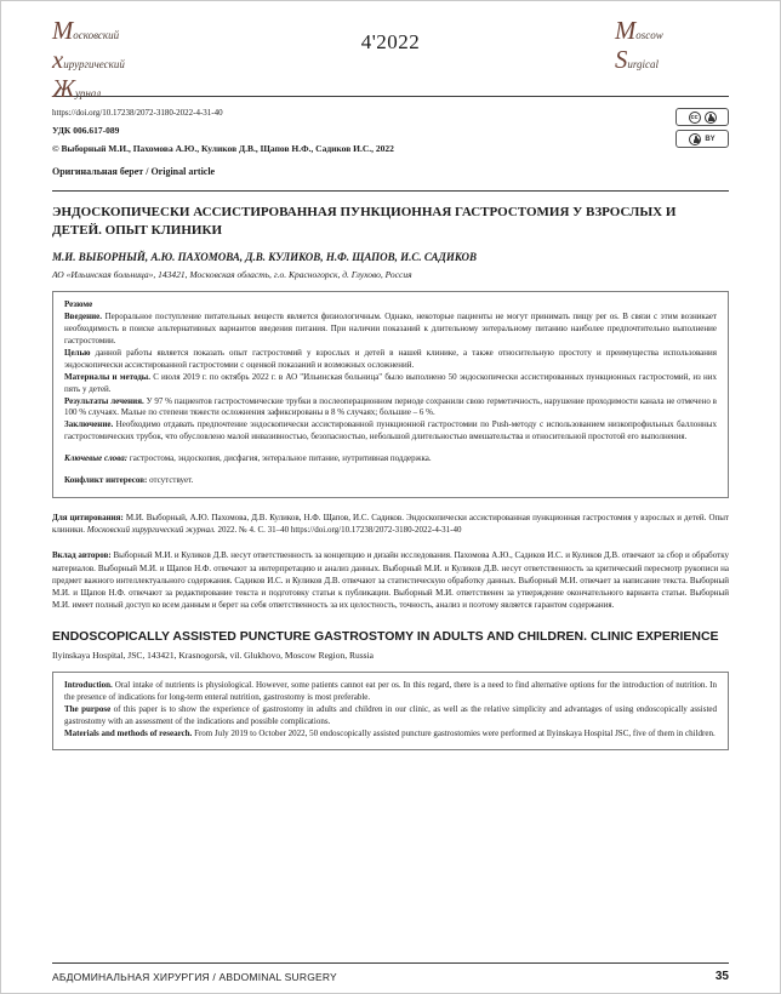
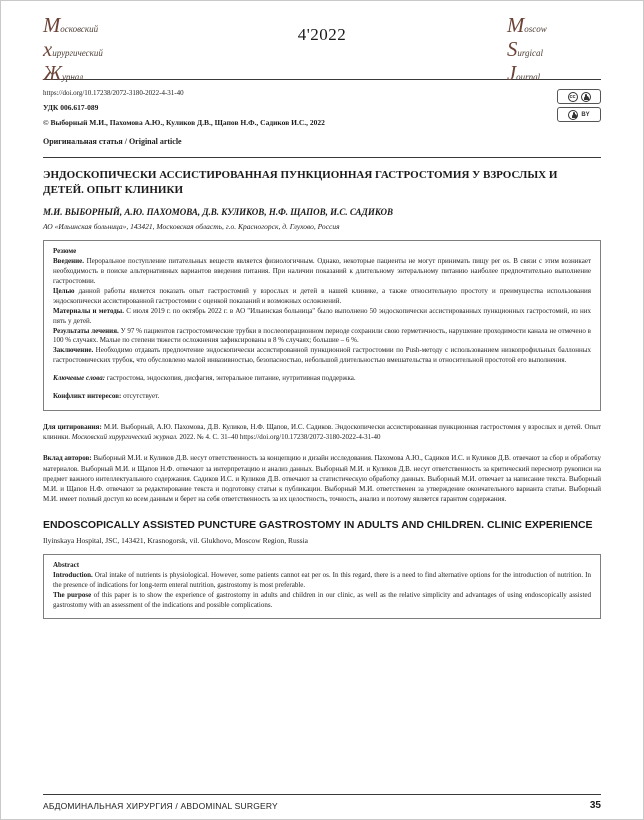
  Московский
  хирургический
  Журнал
  4'2022
  Moscow
  Surgical
+ Journal
  https://doi.org/10.17238/2072-3180-2022-4-31-40
  УДК 006.617-089
  © Выборный М.И., Пахомова А.Ю., Куликов Д.В., Щапов Н.Ф., Садиков И.С., 2022
- Оригинальная берет / Original article
+ Оригинальная статья / Original article
  ЭНДОСКОПИЧЕСКИ АССИСТИРОВАННАЯ ПУНКЦИОННАЯ ГАСТРОСТОМИЯ У ВЗРОСЛЫХ И ДЕТЕЙ. ОПЫТ КЛИНИКИ
  М.И. ВЫБОРНЫЙ, А.Ю. ПАХОМОВА, Д.В. КУЛИКОВ, Н.Ф. ЩАПОВ, И.С. САДИКОВ
  АО «Ильинская больница», 143421, Московская область, г.о. Красногорск, д. Глухово, Россия
  Резюме
  Введение. Пероральное поступление питательных веществ является физиологичным. Однако, некоторые пациенты не могут принимать пищу per os. В связи с этим возникает необходимость в поиске альтернативных вариантов введения питания. При наличии показаний к длительному энтеральному питанию наиболее предпочтительно выполнение гастростомии.
  Целью данной работы является показать опыт гастростомий у взрослых и детей в нашей клинике, а также относительную простоту и преимущества использования эндоскопически ассистированной гастростомии с оценкой показаний и возможных осложнений.
  Материалы и методы. С июля 2019 г. по октябрь 2022 г. в АО "Ильинская больница" было выполнено 50 эндоскопически ассистированных пункционных гастростомий, из них пять у детей.
  Результаты лечения. У 97 % пациентов гастростомические трубки в послеоперационном периоде сохранили свою герметичность, нарушение проходимости канала не отмечено в 100 % случаях. Малые по степени тяжести осложнения зафиксированы в 8 % случаях; большие – 6 %.
  Заключение. Необходимо отдавать предпочтение эндоскопически ассистированной пункционной гастростомии по Push-методу с использованием низкопрофильных баллонных гастростомических трубок, что обусловлено малой инвазивностью, безопасностью, небольшой длительностью вмешательства и относительной простотой его выполнения.
  Ключевые слова: гастростома, эндоскопия, дисфагия, энтеральное питание, нутритивная поддержка.
  Конфликт интересов: отсутствует.
  Для цитирования: М.И. Выборный, А.Ю. Пахомова, Д.В. Куликов, Н.Ф. Щапов, И.С. Садиков. Эндоскопически ассистированная пункционная гастростомия у взрослых и детей. Опыт клиники. Московский хирургический журнал. 2022. № 4. С. 31–40 https://doi.org/10.17238/2072-3180-2022-4-31-40
  Вклад авторов: Выборный М.И. и Куликов Д.В. несут ответственность за концепцию и дизайн исследования. Пахомова А.Ю., Садиков И.С. и Куликов Д.В. отвечают за сбор и обработку материалов. Выборный М.И. и Щапов Н.Ф. отвечают за интерпретацию и анализ данных. Выборный М.И. и Куликов Д.В. несут ответственность за критический пересмотр рукописи на предмет важного интеллектуального содержания. Садиков И.С. и Куликов Д.В. отвечают за статистическую обработку данных. Выборный М.И. отвечает за написание текста. Выборный М.И. и Щапов Н.Ф. отвечают за редактирование текста и подготовку статьи к публикации. Выборный М.И. ответственен за утверждение окончательного варианта статьи. Выборный М.И. имеет полный доступ ко всем данным и берет на себя ответственность за их целостность, точность, анализ и поэтому является гарантом содержания.
  ENDOSCOPICALLY ASSISTED PUNCTURE GASTROSTOMY IN ADULTS AND CHILDREN. CLINIC EXPERIENCE
  Ilyinskaya Hospital, JSC, 143421, Krasnogorsk, vil. Glukhovo, Moscow Region, Russia
+ Abstract
  Introduction. Oral intake of nutrients is physiological. However, some patients cannot eat per os. In this regard, there is a need to find alternative options for the introduction of nutrition. In the presence of indications for long-term enteral nutrition, gastrostomy is most preferable.
  The purpose of this paper is to show the experience of gastrostomy in adults and children in our clinic, as well as the relative simplicity and advantages of using endoscopically assisted gastrostomy with an assessment of the indications and possible complications.
- Materials and methods of research. From July 2019 to October 2022, 50 endoscopically assisted puncture gastrostomies were performed at Ilyinskaya Hospital JSC, five of them in children.
  АБДОМИНАЛЬНАЯ ХИРУРГИЯ / ABDOMINAL SURGERY
  35
